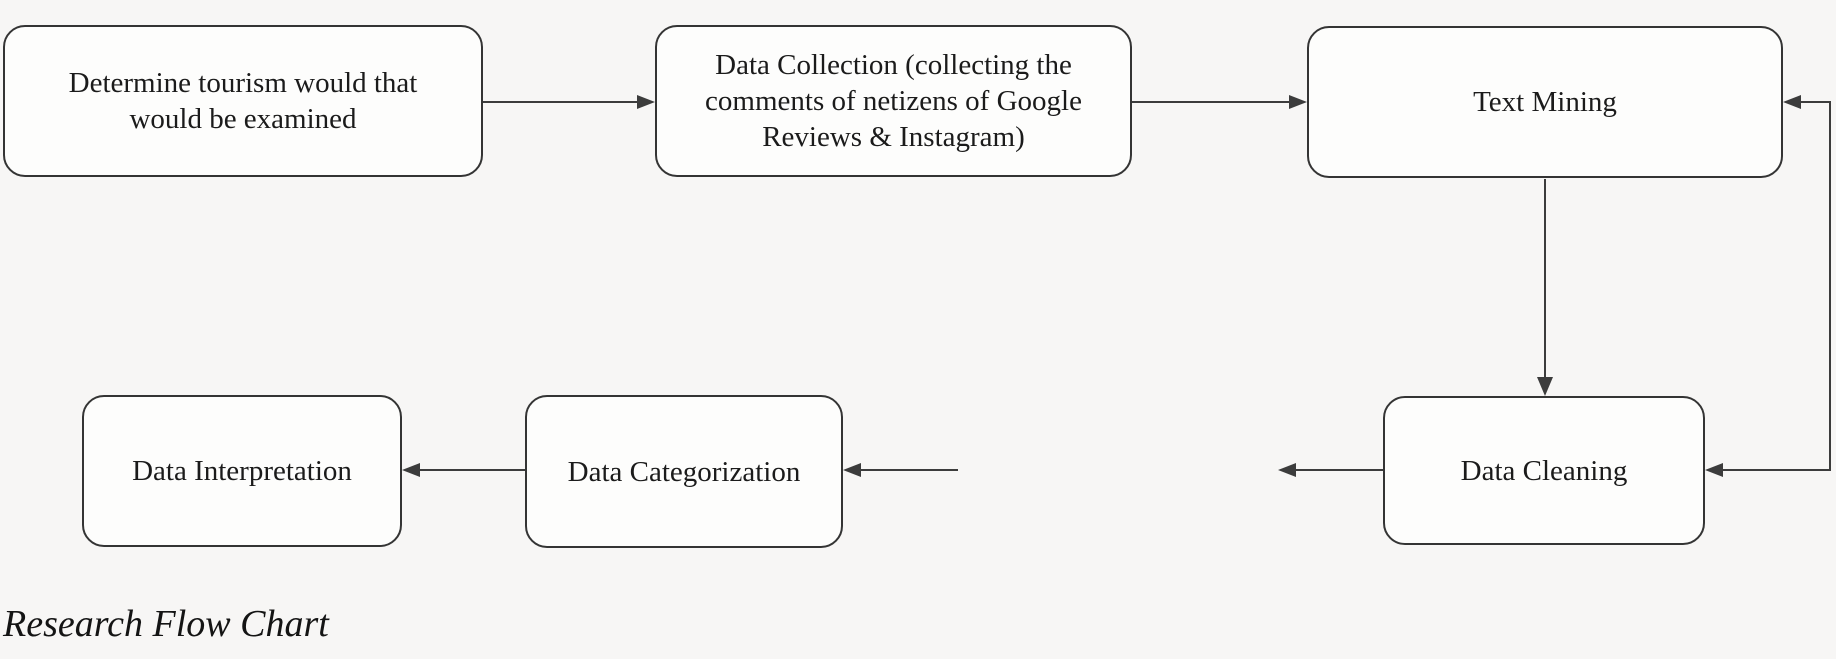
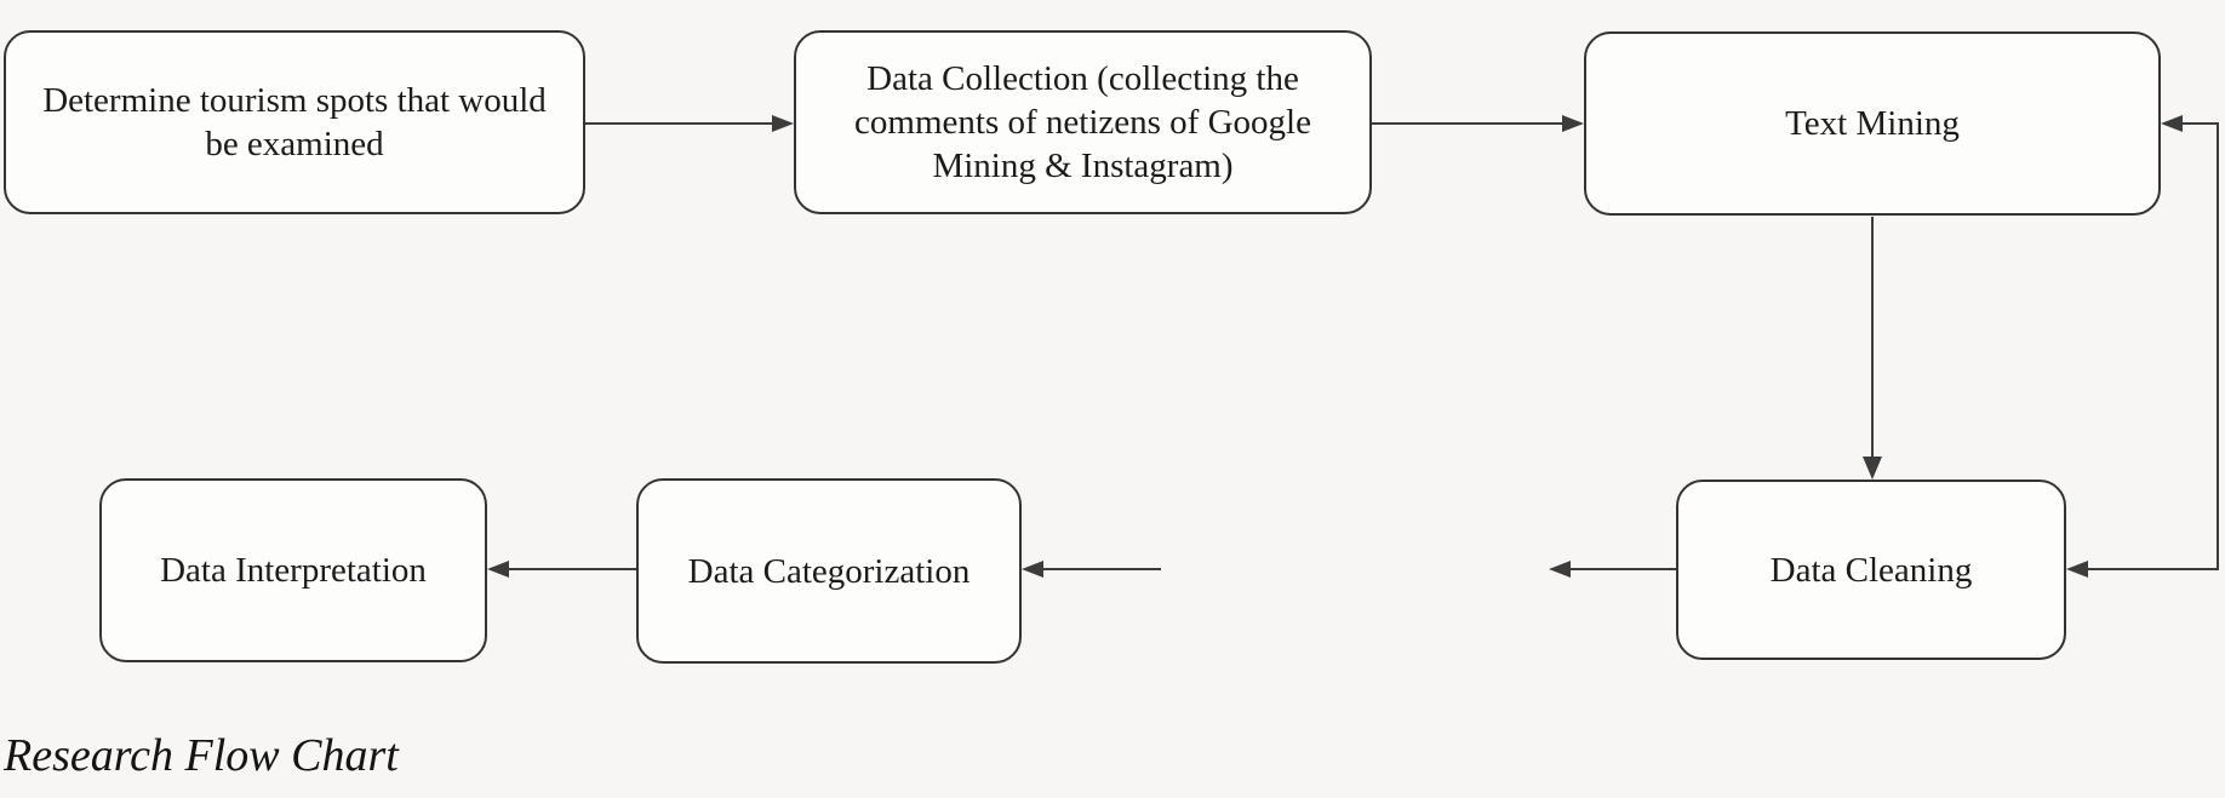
- Determine tourism would that would be examined
+ Determine tourism spots that would be examined
- Data Collection (collecting the comments of netizens of Google Reviews & Instagram)
+ Data Collection (collecting the comments of netizens of Google Mining & Instagram)
  Text Mining
  Data Interpretation
  Data Categorization
  Data Cleaning
  Research Flow Chart
